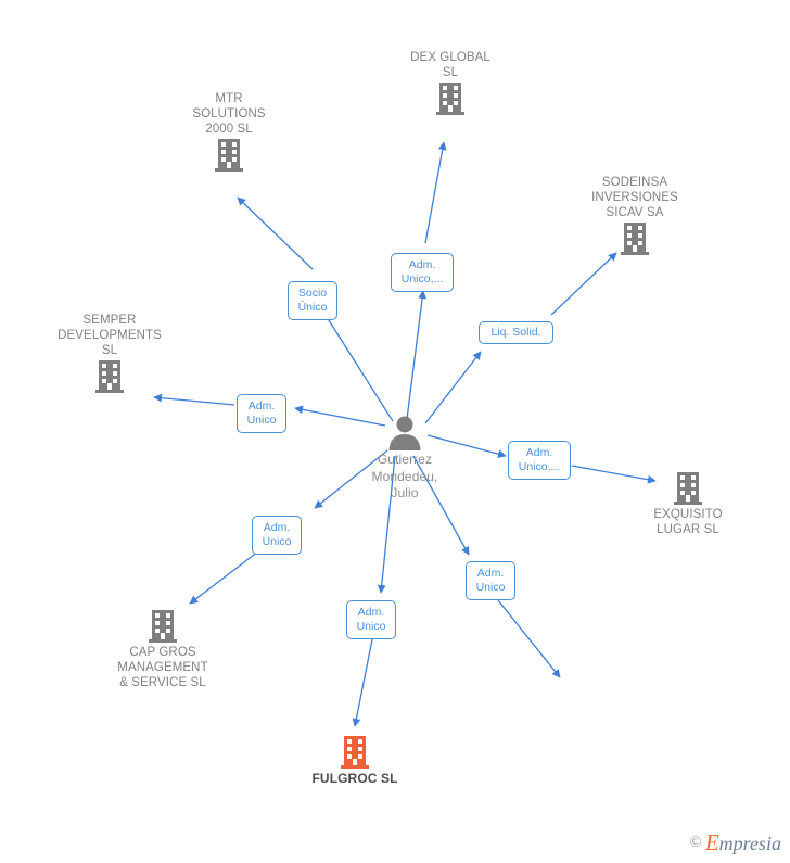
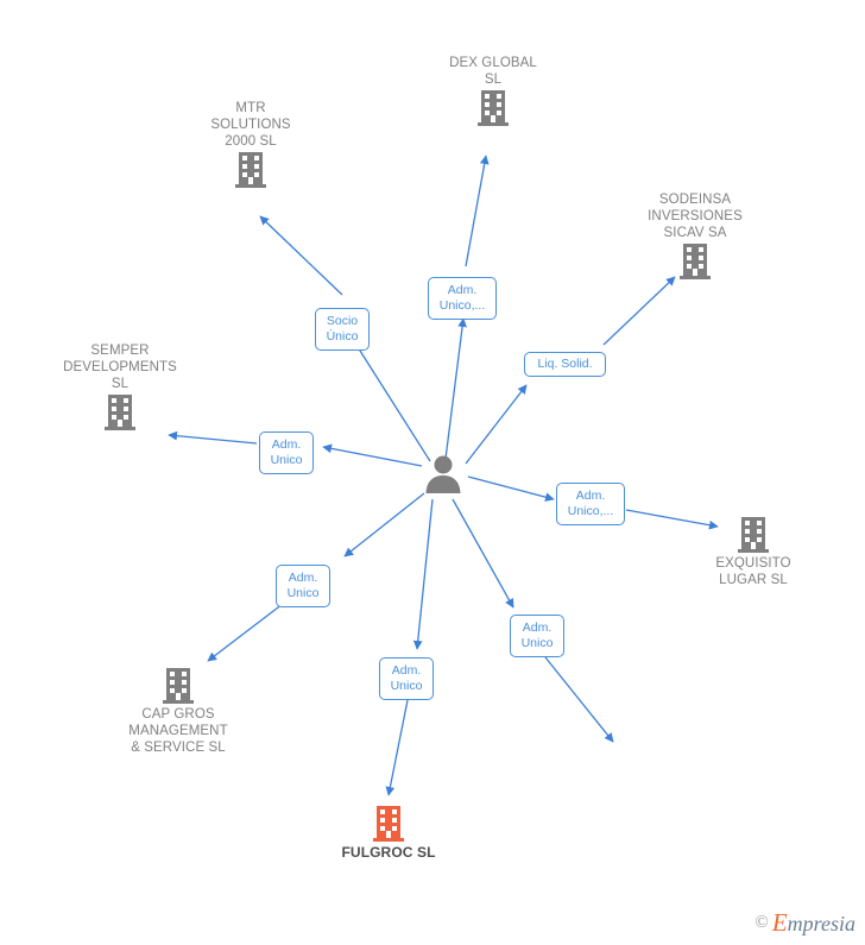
  MTR
  SOLUTIONS
  2000 SL
  DEX GLOBAL
  SL
  SODEINSA
  INVERSIONES
  SICAV SA
  SEMPER
  DEVELOPMENTS
  SL
- Gutierrez
- Mondedeu,
- Julio
  EXQUISITO
  LUGAR SL
  CAP GROS
  MANAGEMENT
  & SERVICE SL
  FULGROC SL
  Socio
  Único
  Adm.
  Unico,...
  Liq. Solid.
  Adm.
  Unico
  Adm.
  Unico,...
  Adm.
  Unico
  Adm.
  Unico
  Adm.
  Unico
  ©
  Empresia
